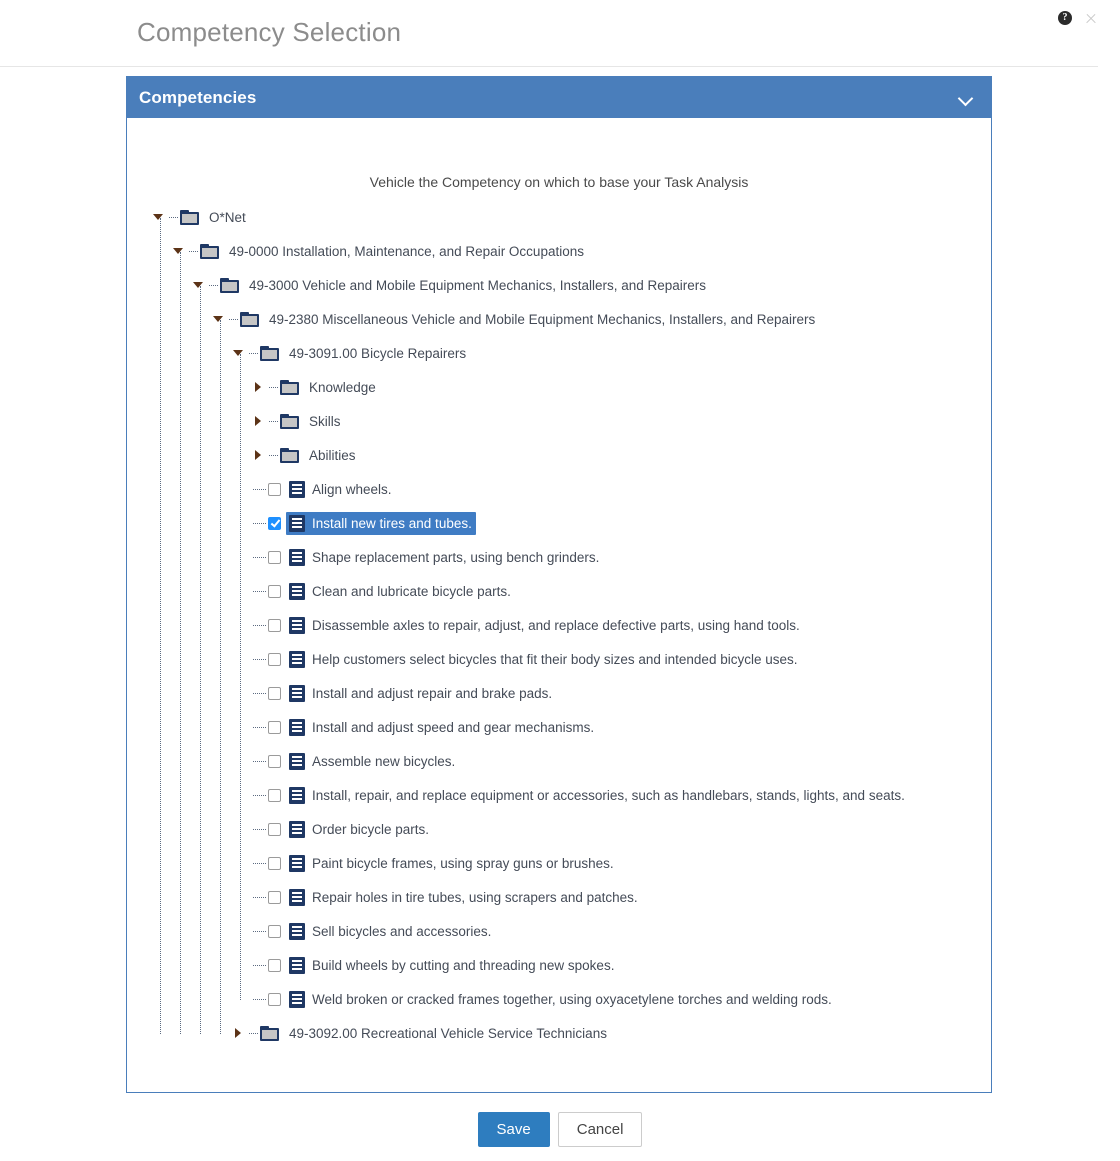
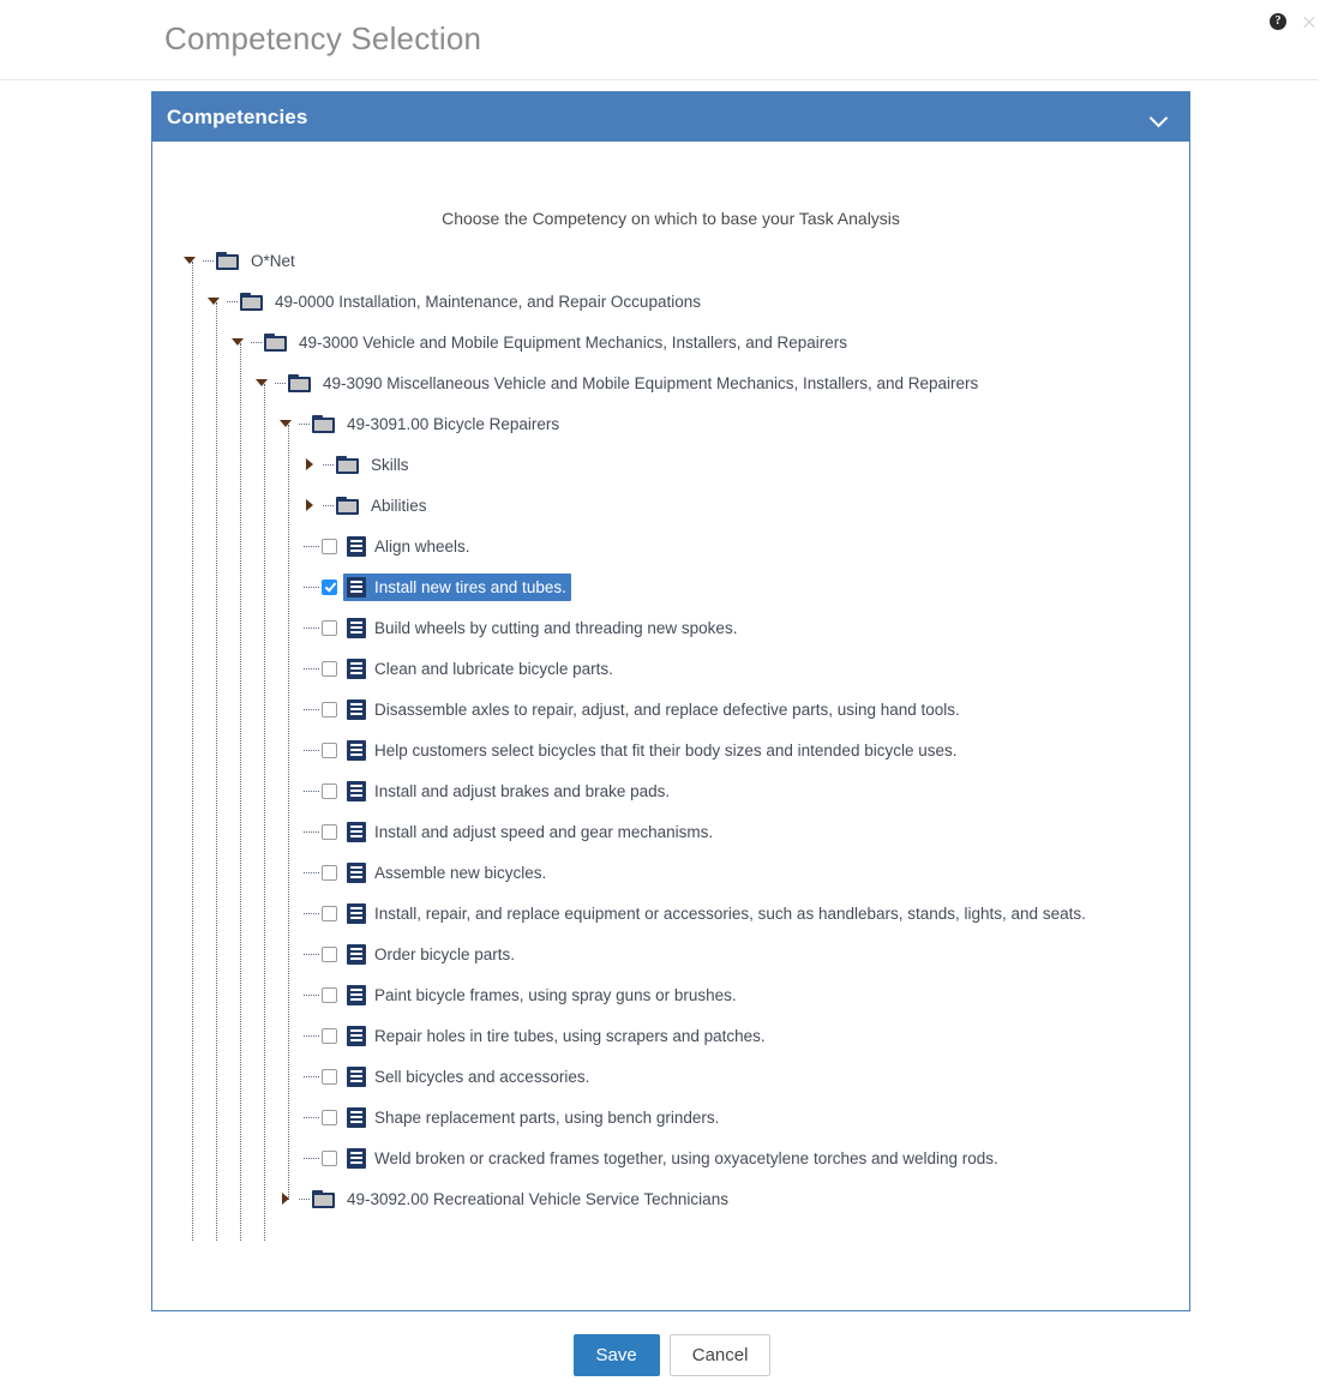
  Competency Selection
  ?
  Competencies
- Vehicle the Competency on which to base your Task Analysis
+ Choose the Competency on which to base your Task Analysis
  O*Net
  49-0000 Installation, Maintenance, and Repair Occupations
  49-3000 Vehicle and Mobile Equipment Mechanics, Installers, and Repairers
- 49-2380 Miscellaneous Vehicle and Mobile Equipment Mechanics, Installers, and Repairers
+ 49-3090 Miscellaneous Vehicle and Mobile Equipment Mechanics, Installers, and Repairers
  49-3091.00 Bicycle Repairers
- Knowledge
  Skills
  Abilities
  Align wheels.
  Install new tires and tubes.
- Shape replacement parts, using bench grinders.
+ Build wheels by cutting and threading new spokes.
  Clean and lubricate bicycle parts.
  Disassemble axles to repair, adjust, and replace defective parts, using hand tools.
  Help customers select bicycles that fit their body sizes and intended bicycle uses.
- Install and adjust repair and brake pads.
+ Install and adjust brakes and brake pads.
  Install and adjust speed and gear mechanisms.
  Assemble new bicycles.
  Install, repair, and replace equipment or accessories, such as handlebars, stands, lights, and seats.
  Order bicycle parts.
  Paint bicycle frames, using spray guns or brushes.
  Repair holes in tire tubes, using scrapers and patches.
  Sell bicycles and accessories.
- Build wheels by cutting and threading new spokes.
+ Shape replacement parts, using bench grinders.
  Weld broken or cracked frames together, using oxyacetylene torches and welding rods.
  49-3092.00 Recreational Vehicle Service Technicians
  Save
  Cancel
